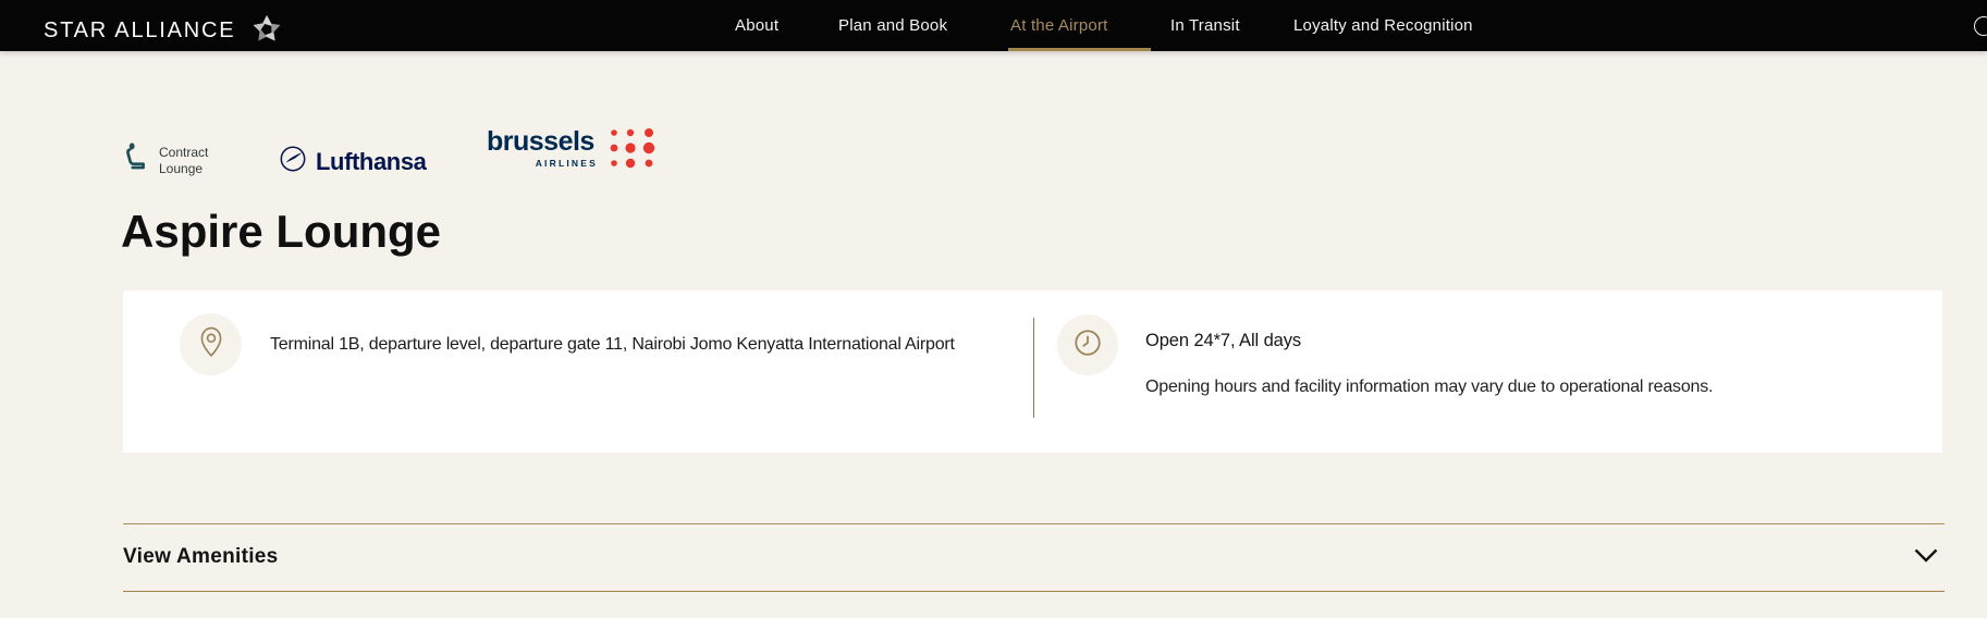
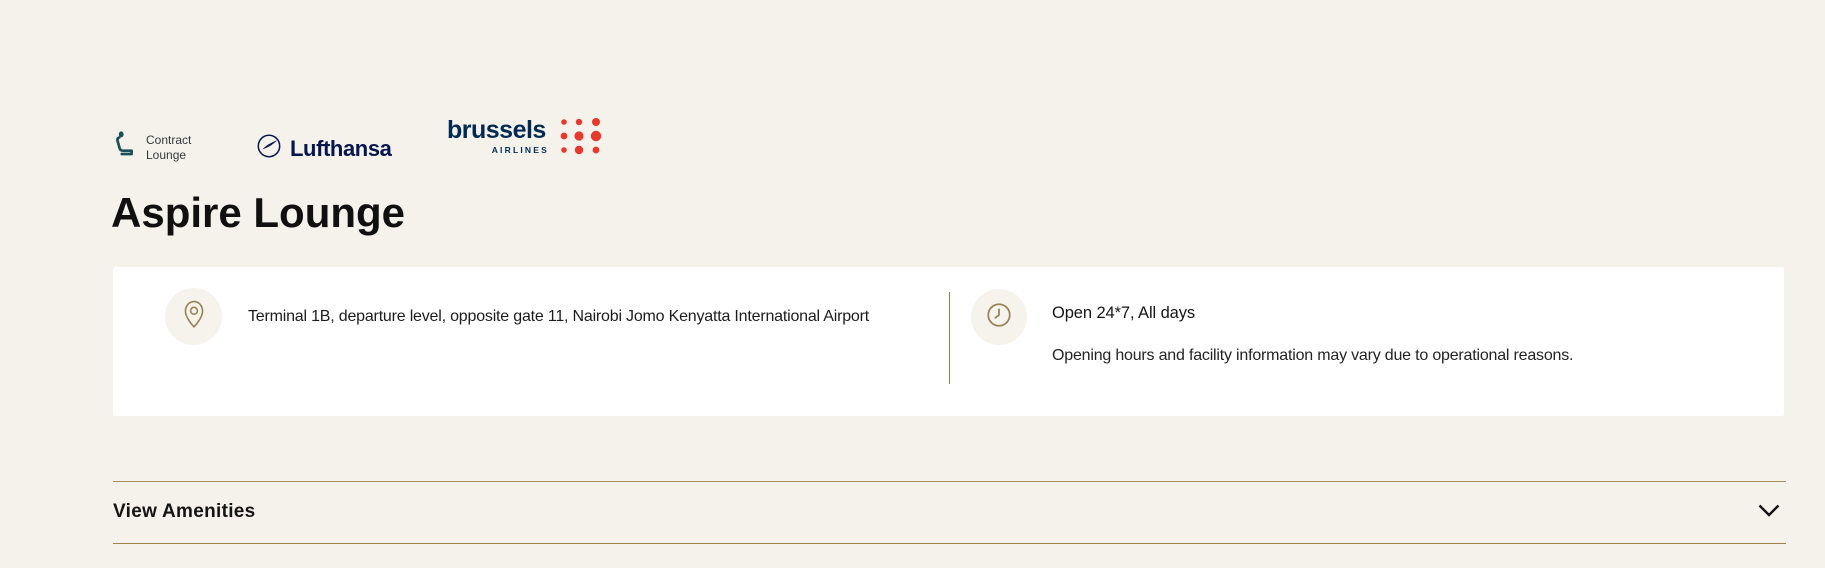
- STAR ALLIANCE
- About
- Plan and Book
- At the Airport
- In Transit
- Loyalty and Recognition
  Contract
  Lounge
  Lufthansa
  brussels
  AIRLINES
  Aspire Lounge
- Terminal 1B, departure level, departure gate 11, Nairobi Jomo Kenyatta International Airport
+ Terminal 1B, departure level, opposite gate 11, Nairobi Jomo Kenyatta International Airport
  Open 24*7, All days
  Opening hours and facility information may vary due to operational reasons.
  View Amenities
